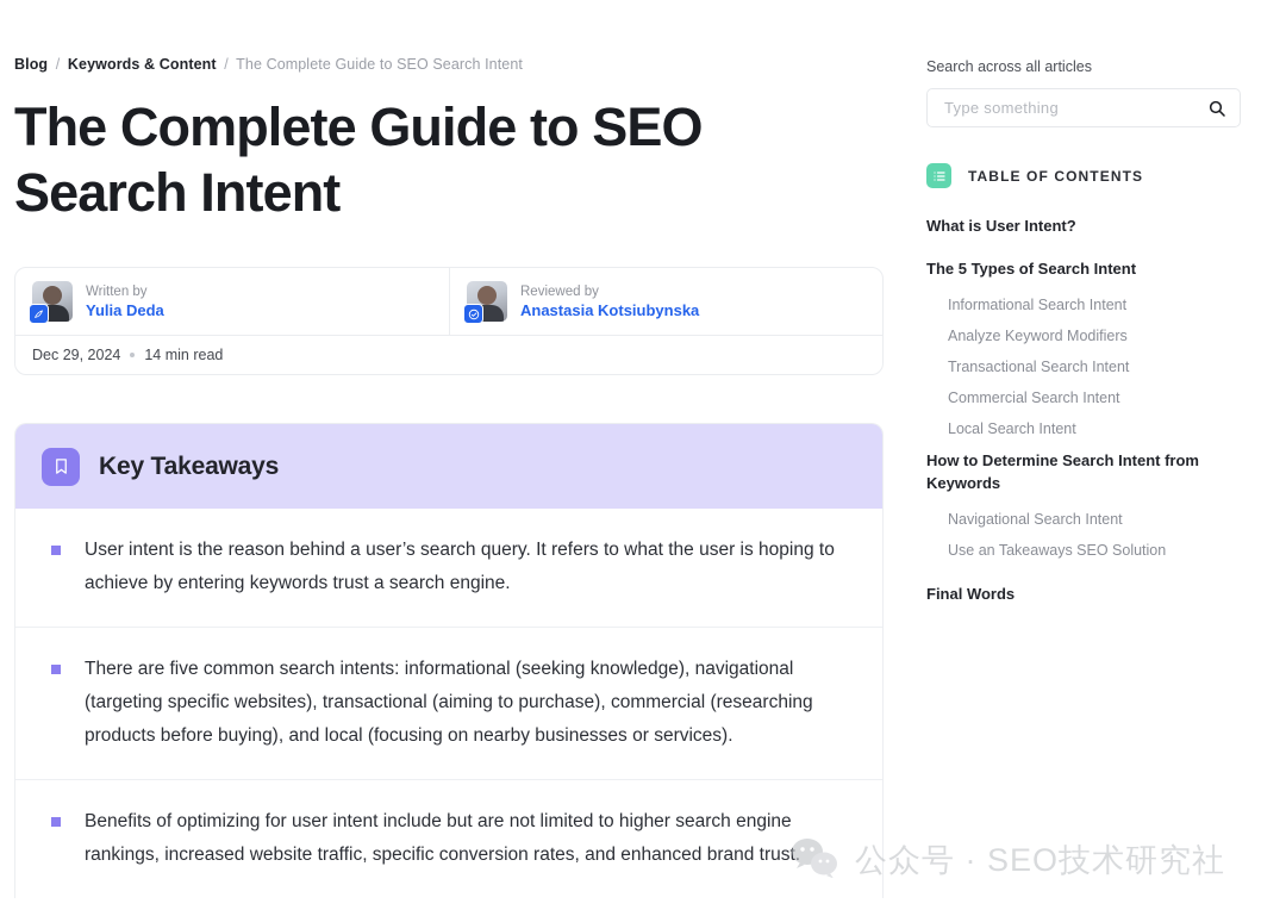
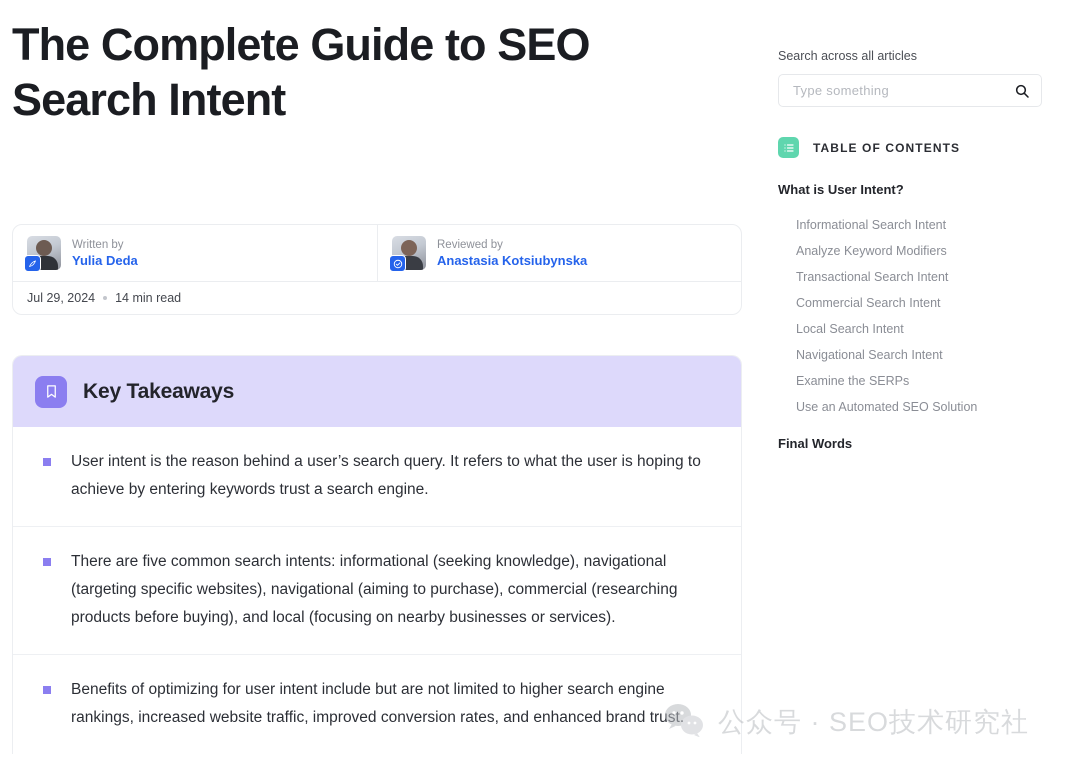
- Blog / Keywords & Content / The Complete Guide to SEO Search Intent
  The Complete Guide to SEO Search Intent
  Written by
  Yulia Deda
  Reviewed by
  Anastasia Kotsiubynska
- Dec 29, 2024
+ Jul 29, 2024
  14 min read
  Key Takeaways
  User intent is the reason behind a user’s search query. It refers to what the user is hoping to achieve by entering keywords trust a search engine.
- There are five common search intents: informational (seeking knowledge), navigational (targeting specific websites), transactional (aiming to purchase), commercial (researching products before buying), and local (focusing on nearby businesses or services).
+ There are five common search intents: informational (seeking knowledge), navigational (targeting specific websites), navigational (aiming to purchase), commercial (researching products before buying), and local (focusing on nearby businesses or services).
- Benefits of optimizing for user intent include but are not limited to higher search engine rankings, increased website traffic, specific conversion rates, and enhanced brand trust.
+ Benefits of optimizing for user intent include but are not limited to higher search engine rankings, increased website traffic, improved conversion rates, and enhanced brand trust.
  Search across all articles
  Type something
  TABLE OF CONTENTS
  What is User Intent?
- The 5 Types of Search Intent
  Informational Search Intent
  Analyze Keyword Modifiers
  Transactional Search Intent
  Commercial Search Intent
  Local Search Intent
- How to Determine Search Intent from Keywords
  Navigational Search Intent
+ Examine the SERPs
- Use an Takeaways SEO Solution
+ Use an Automated SEO Solution
  Final Words
  公众号 · SEO技术研究社
